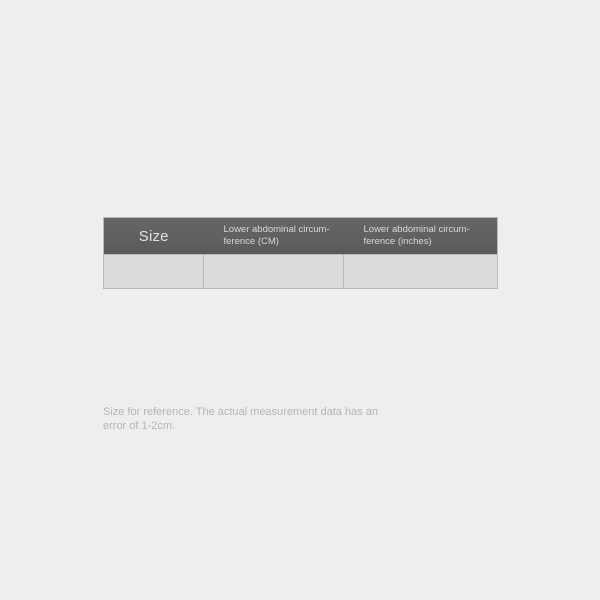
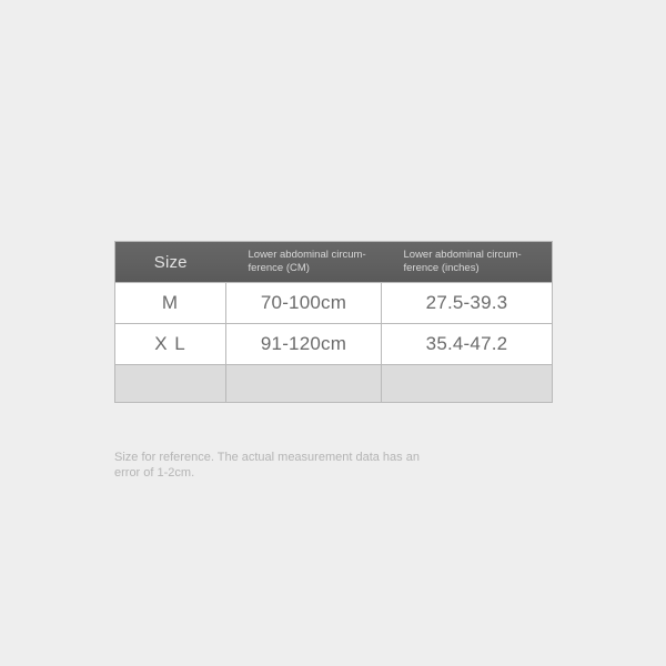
  Size	Lower abdominal circum- ference (CM)	Lower abdominal circum- ference (inches)
+ M	70-100cm	27.5-39.3
+ X L	91-120cm	35.4-47.2
  Size for reference. The actual measurement data has an error of 1-2cm.
